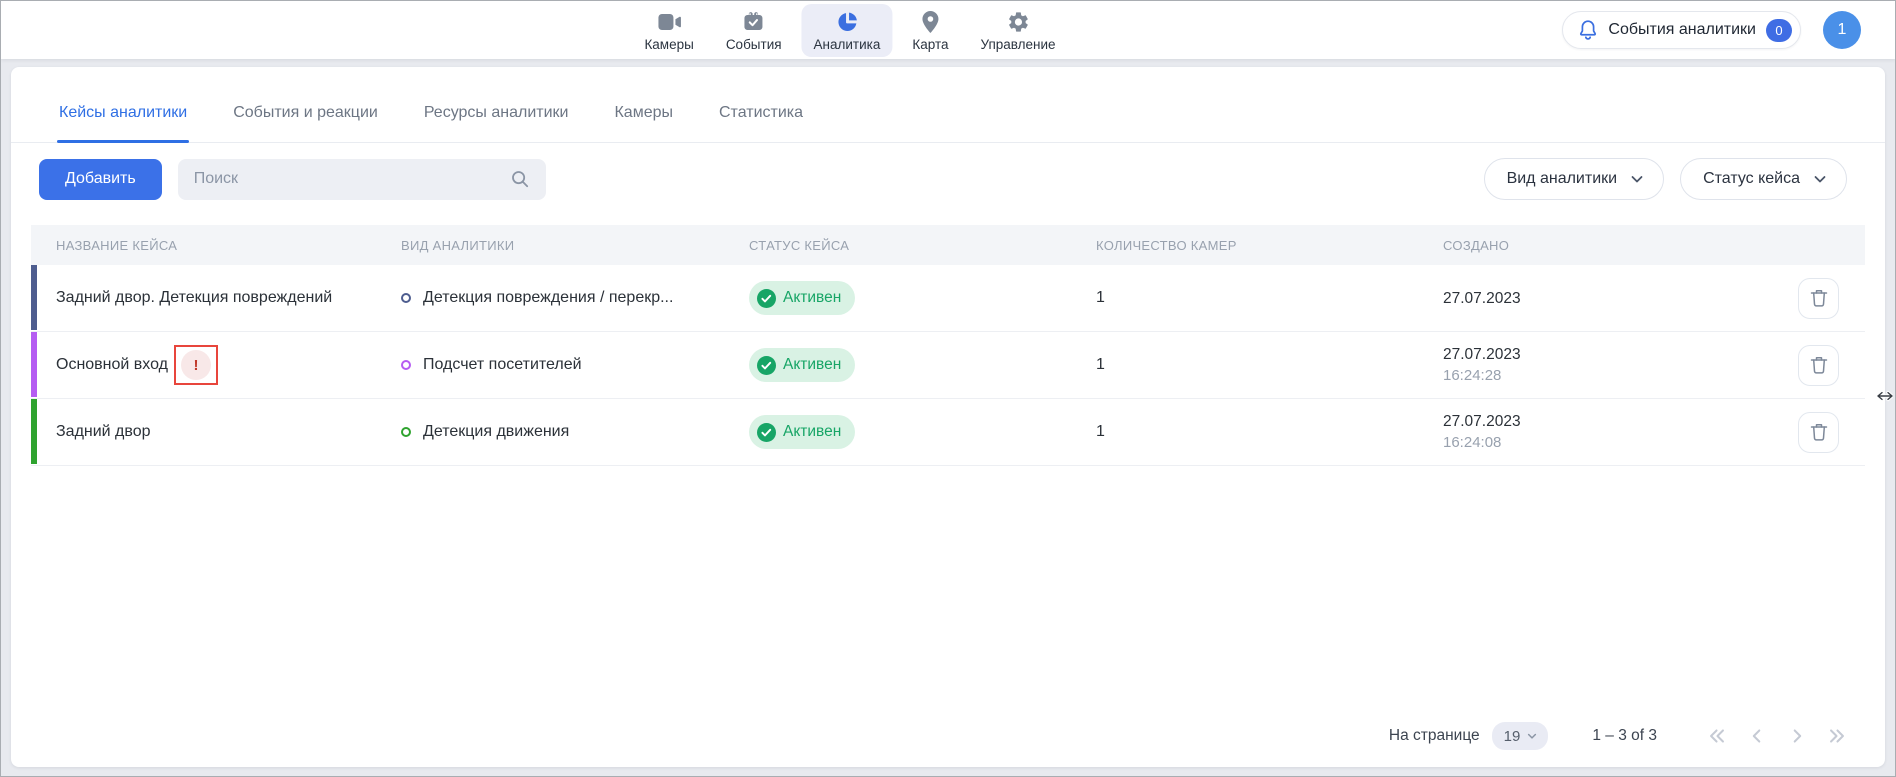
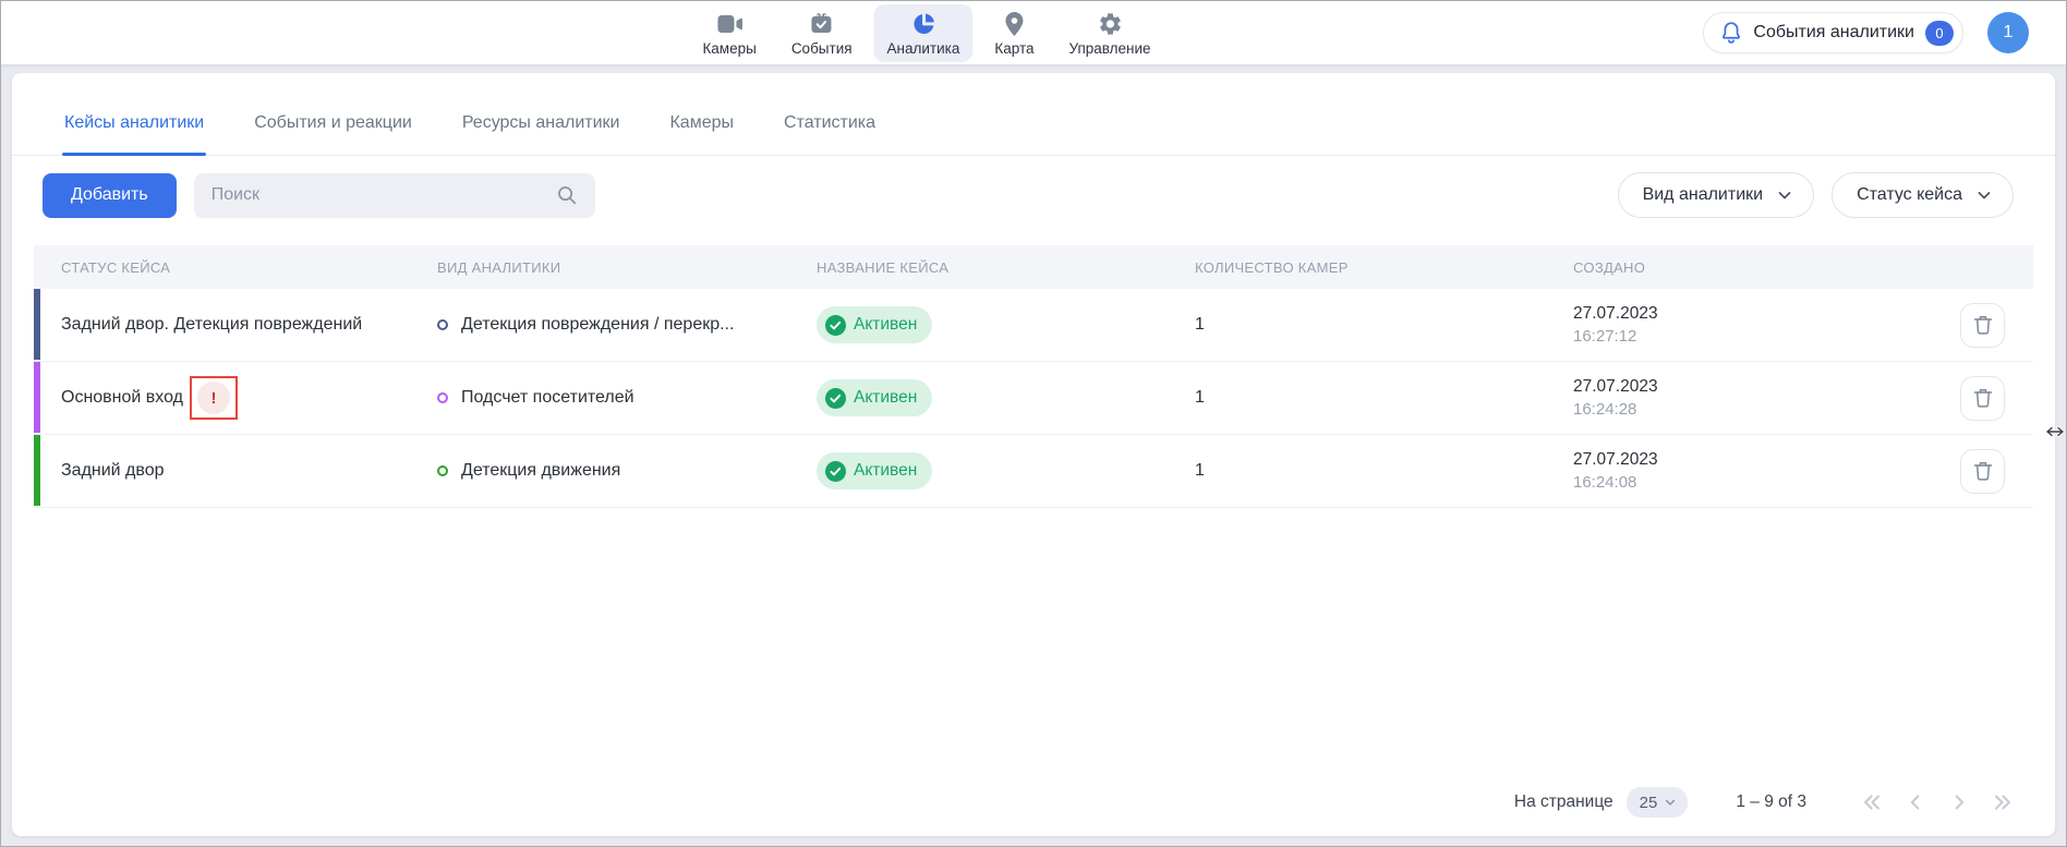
  Камеры
  События
  Аналитика
  Карта
  Управление
  События аналитики
  0
  1
  Кейсы аналитики
  События и реакции
  Ресурсы аналитики
  Камеры
  Статистика
  Добавить
  Поиск
  Вид аналитики
  Статус кейса
- НАЗВАНИЕ КЕЙСА
+ СТАТУС КЕЙСА
  ВИД АНАЛИТИКИ
- СТАТУС КЕЙСА
+ НАЗВАНИЕ КЕЙСА
  КОЛИЧЕСТВО КАМЕР
  СОЗДАНО
  Задний двор. Детекция повреждений
  Детекция повреждения / перекр...
  Активен
  1
  27.07.2023
+ 16:27:12
  Основной вход
  !
  Подсчет посетителей
  Активен
  1
  27.07.2023
  16:24:28
  Задний двор
  Детекция движения
  Активен
  1
  27.07.2023
  16:24:08
  На странице
- 19
+ 25
- 1 – 3 of 3
+ 1 – 9 of 3
